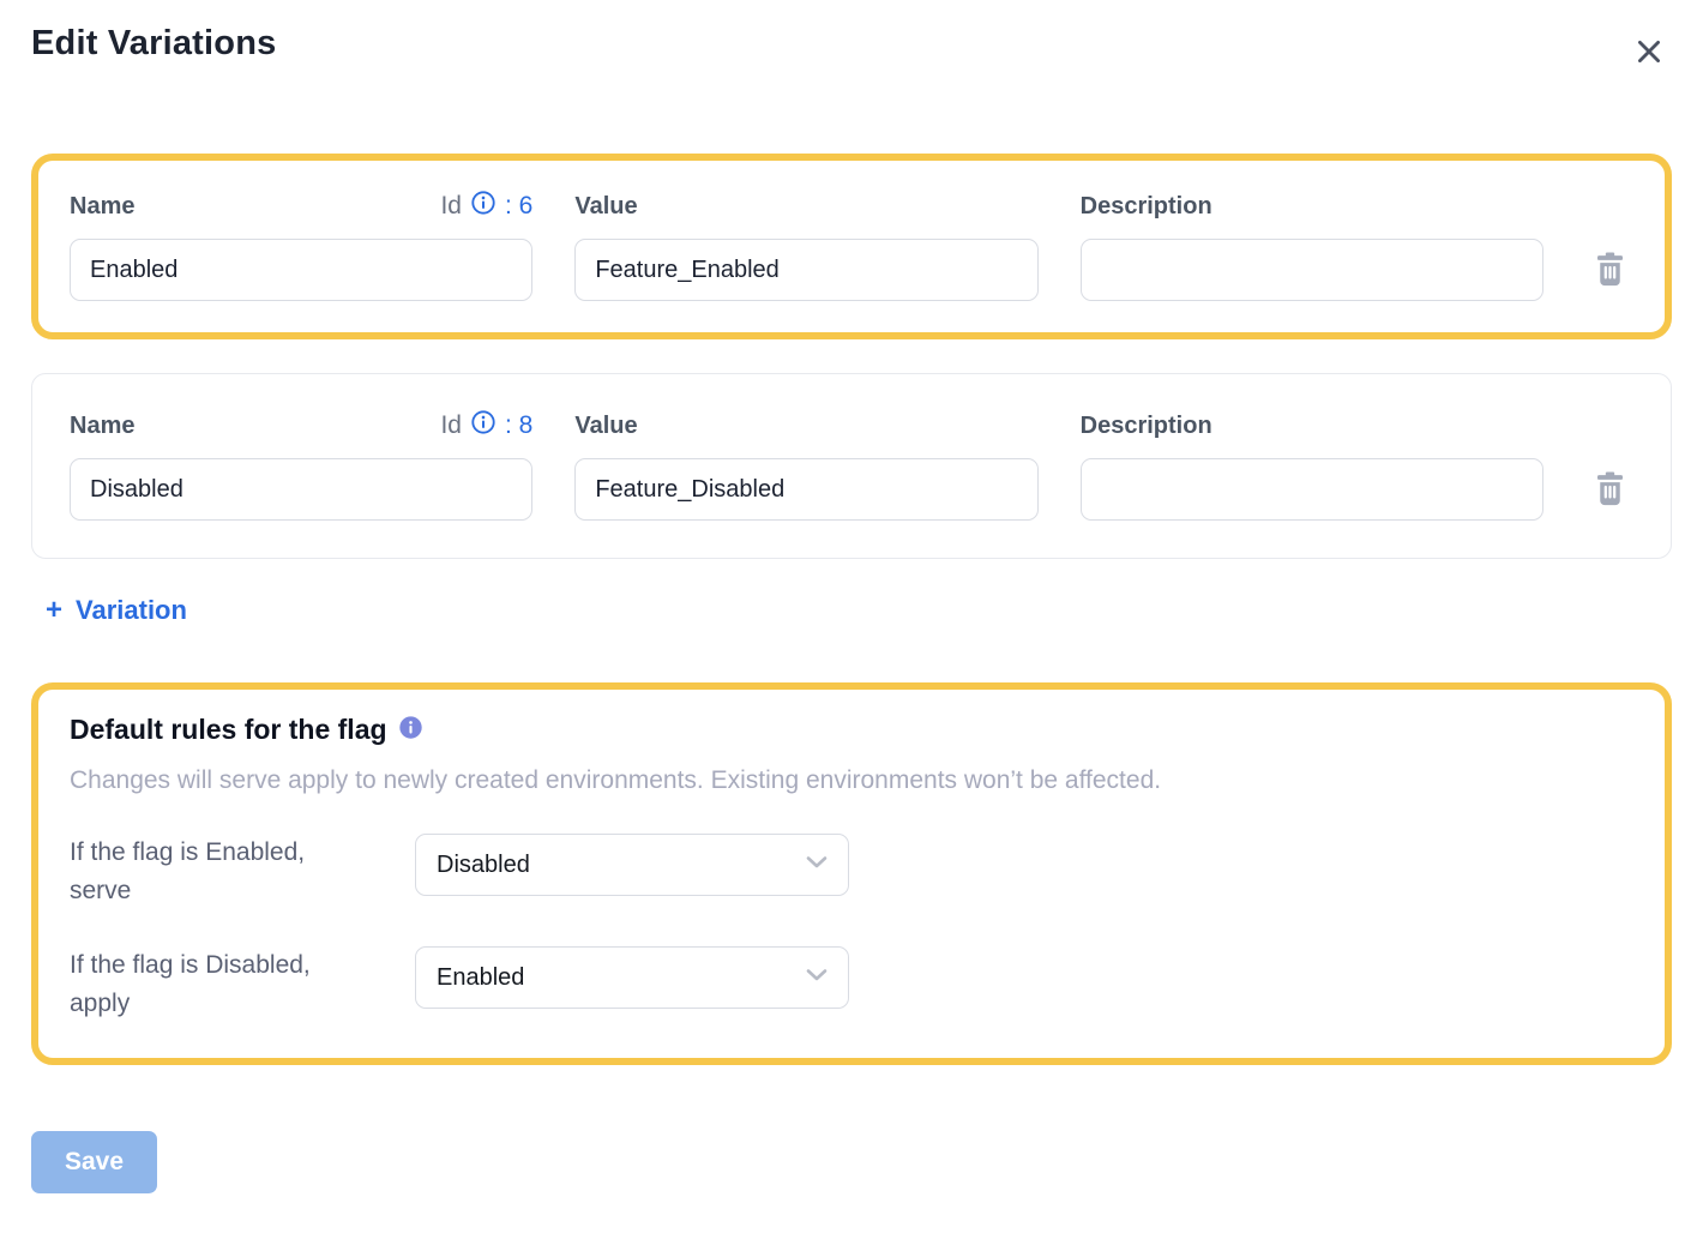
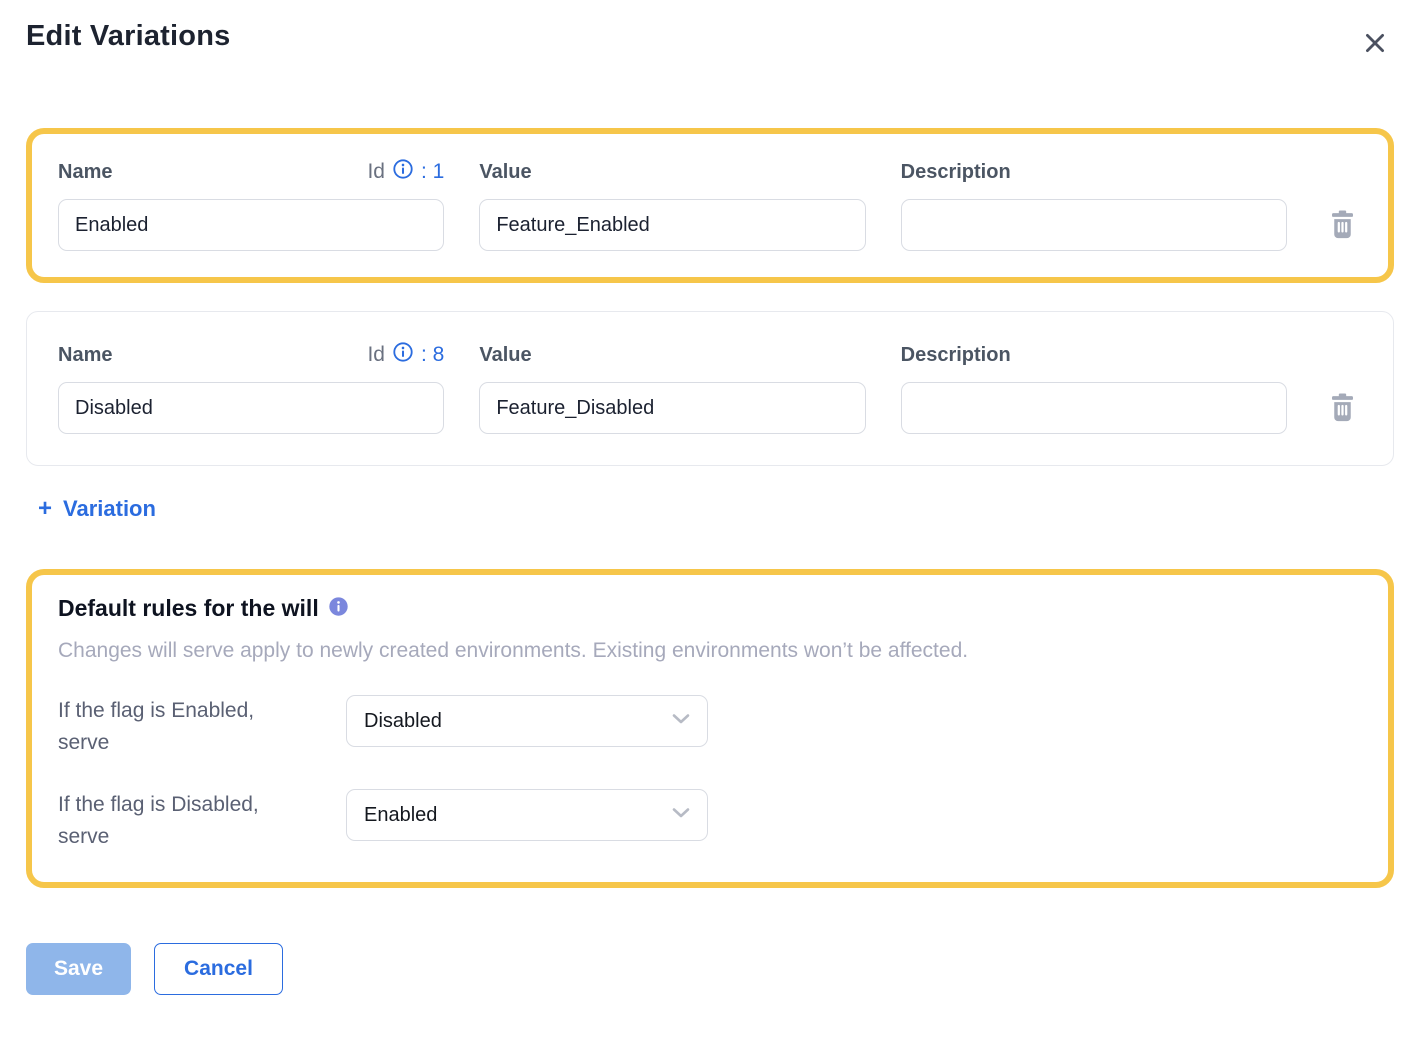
  Edit Variations
  Name
  Id
- : 6
+ : 1
  Enabled
  Value
  Feature_Enabled
  Description
  Name
  Id
  : 8
  Disabled
  Value
  Feature_Disabled
  Description
  +
  Variation
- Default rules for the flag
+ Default rules for the will
  Changes will serve apply to newly created environments. Existing environments won’t be affected.
  If the flag is Enabled, serve
  Disabled
- If the flag is Disabled, apply
+ If the flag is Disabled, serve
  Enabled
  Save
+ Cancel
